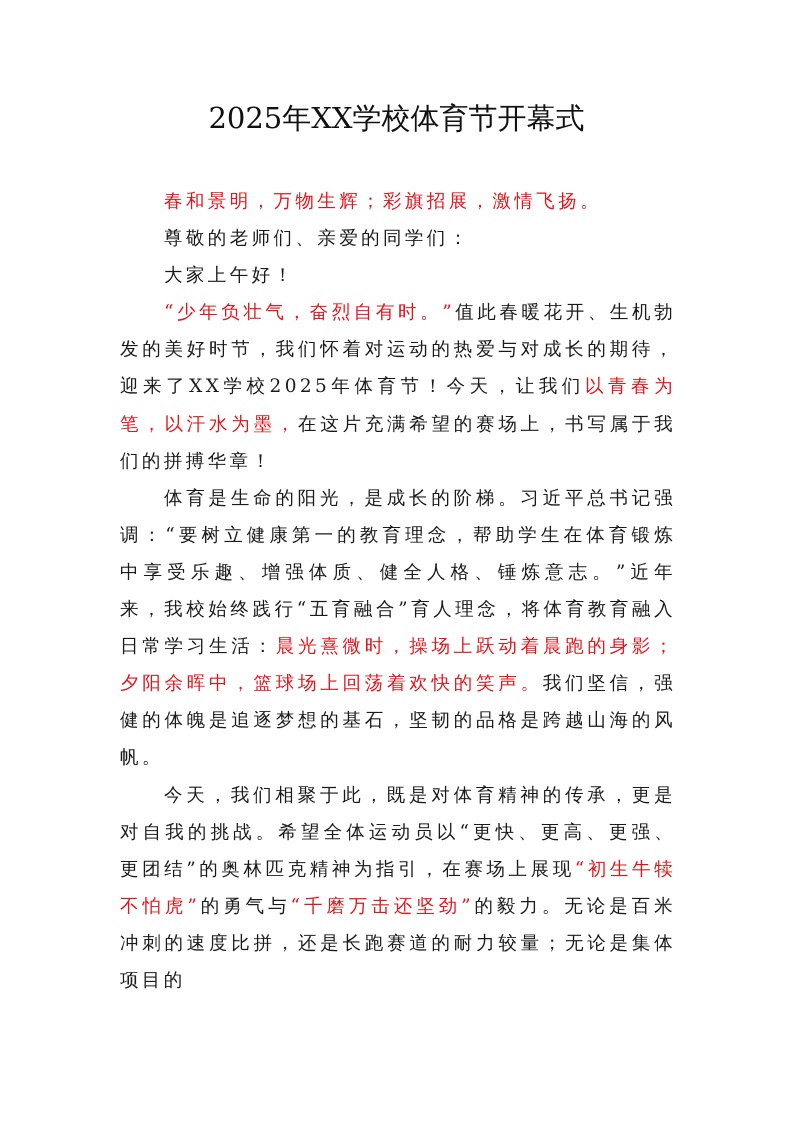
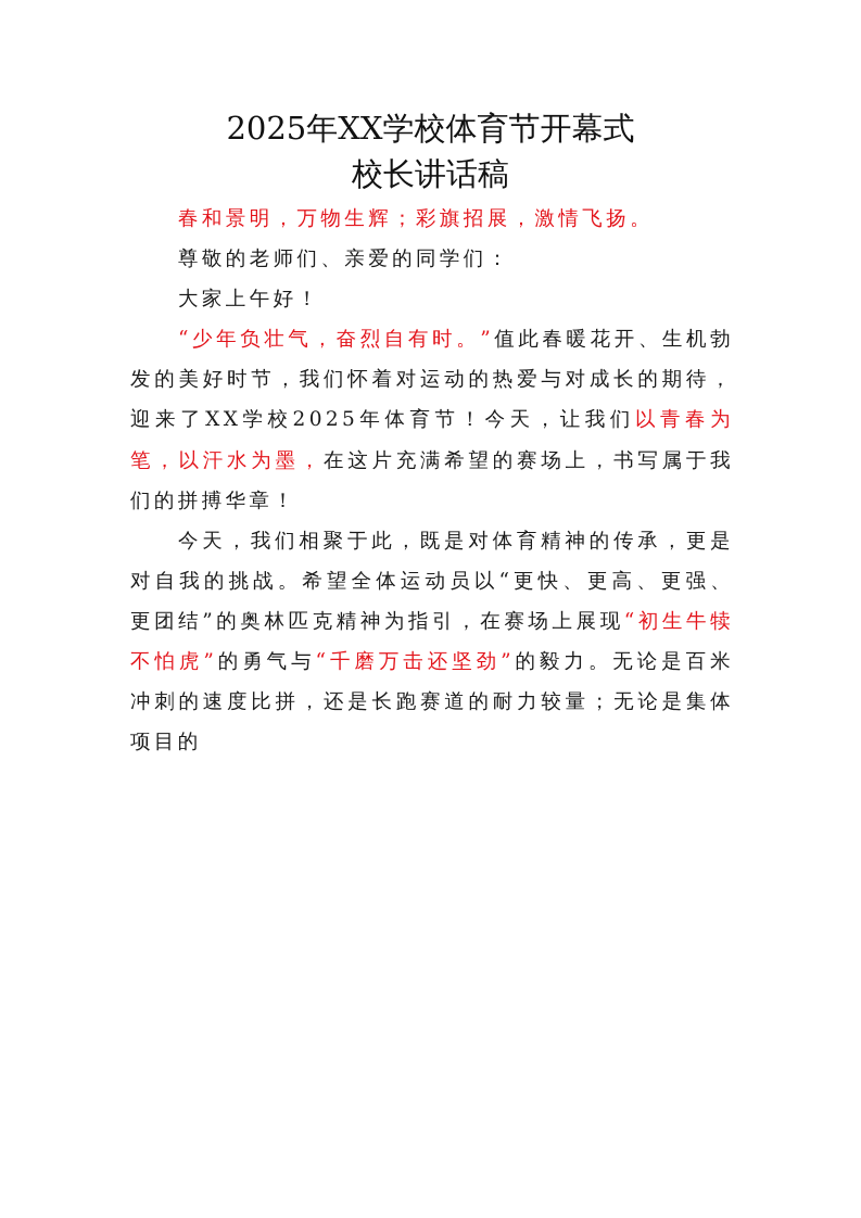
  2025年XX学校体育节开幕式
+ 校长讲话稿
  春和景明，万物生辉；彩旗招展，激情飞扬。
  尊敬的老师们、亲爱的同学们：
  大家上午好！
  “少年负壮气，奋烈自有时。”值此春暖花开、生机勃发的美好时节，我们怀着对运动的热爱与对成长的期待，迎来了XX学校2025年体育节！今天，让我们以青春为笔，以汗水为墨，在这片充满希望的赛场上，书写属于我们的拼搏华章！
- 体育是生命的阳光，是成长的阶梯。习近平总书记强调：“要树立健康第一的教育理念，帮助学生在体育锻炼中享受乐趣、增强体质、健全人格、锤炼意志。”近年来，我校始终践行“五育融合”育人理念，将体育教育融入日常学习生活：晨光熹微时，操场上跃动着晨跑的身影；夕阳余晖中，篮球场上回荡着欢快的笑声。我们坚信，强健的体魄是追逐梦想的基石，坚韧的品格是跨越山海的风帆。
  今天，我们相聚于此，既是对体育精神的传承，更是对自我的挑战。希望全体运动员以“更快、更高、更强、更团结”的奥林匹克精神为指引，在赛场上展现“初生牛犊不怕虎”的勇气与“千磨万击还坚劲”的毅力。无论是百米冲刺的速度比拼，还是长跑赛道的耐力较量；无论是集体项目的
